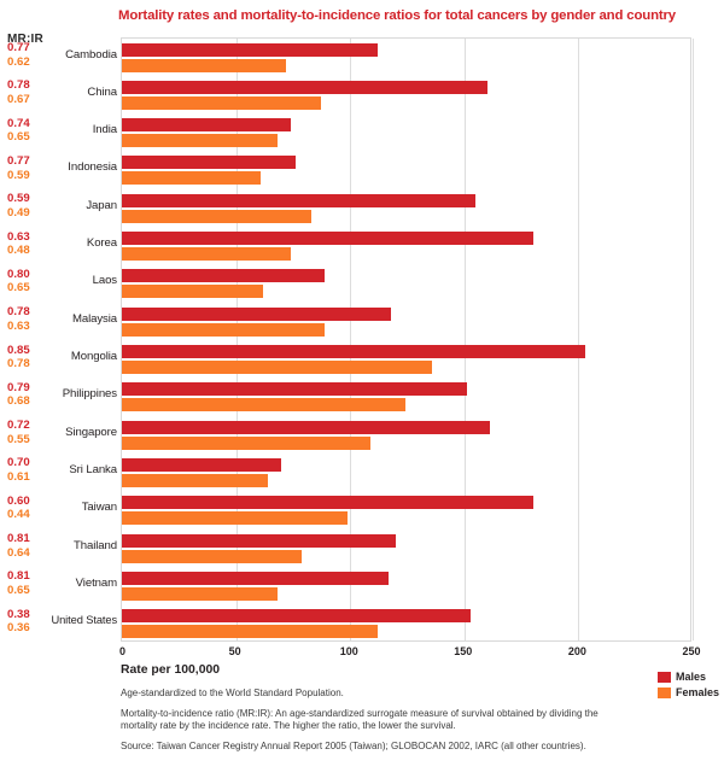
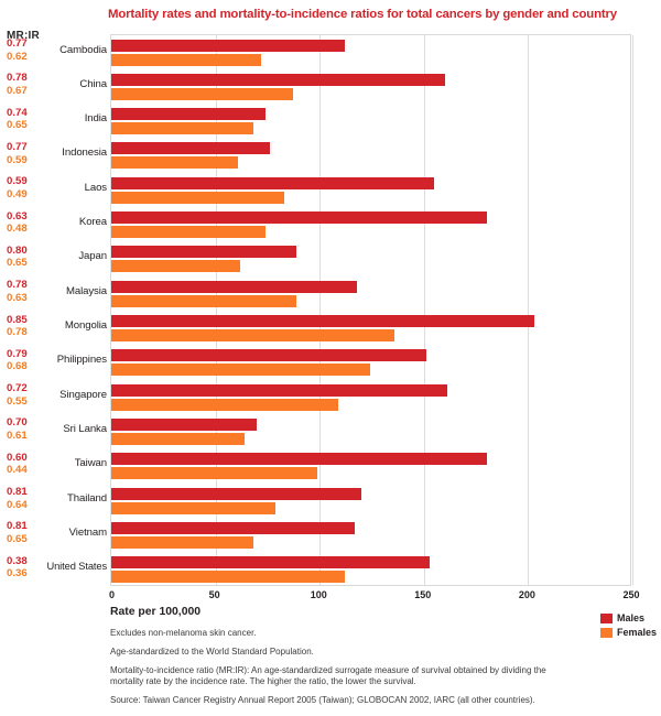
  Mortality rates and mortality-to-incidence ratios for total cancers by gender and country
  MR:IR
  0.77
  0.62
  Cambodia
  0.78
  0.67
  China
  0.74
  0.65
  India
  0.77
  0.59
  Indonesia
  0.59
  0.49
- Japan
+ Laos
  0.63
  0.48
  Korea
  0.80
  0.65
- Laos
+ Japan
  0.78
  0.63
  Malaysia
  0.85
  0.78
  Mongolia
  0.79
  0.68
  Philippines
  0.72
  0.55
  Singapore
  0.70
  0.61
  Sri Lanka
  0.60
  0.44
  Taiwan
  0.81
  0.64
  Thailand
  0.81
  0.65
  Vietnam
  0.38
  0.36
  United States
  0
  50
  100
  150
  200
  250
  Rate per 100,000
+ Excludes non-melanoma skin cancer.
  Age-standardized to the World Standard Population.
  Mortality-to-incidence ratio (MR:IR): An age-standardized surrogate measure of survival obtained by dividing the mortality rate by the incidence rate. The higher the ratio, the lower the survival.
  Source: Taiwan Cancer Registry Annual Report 2005 (Taiwan); GLOBOCAN 2002, IARC (all other countries).
  Males
  Females
